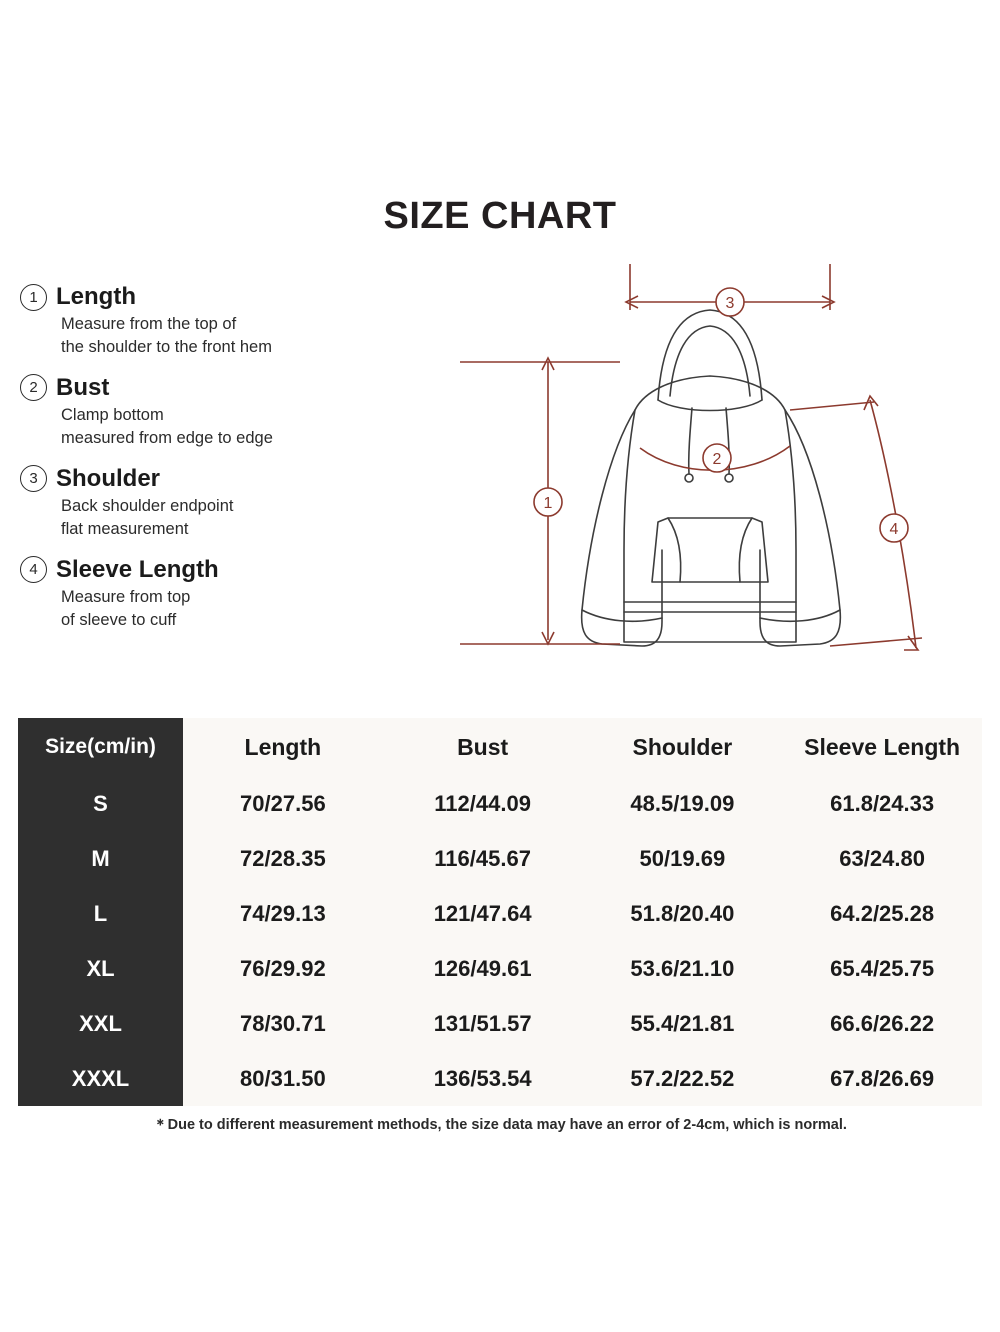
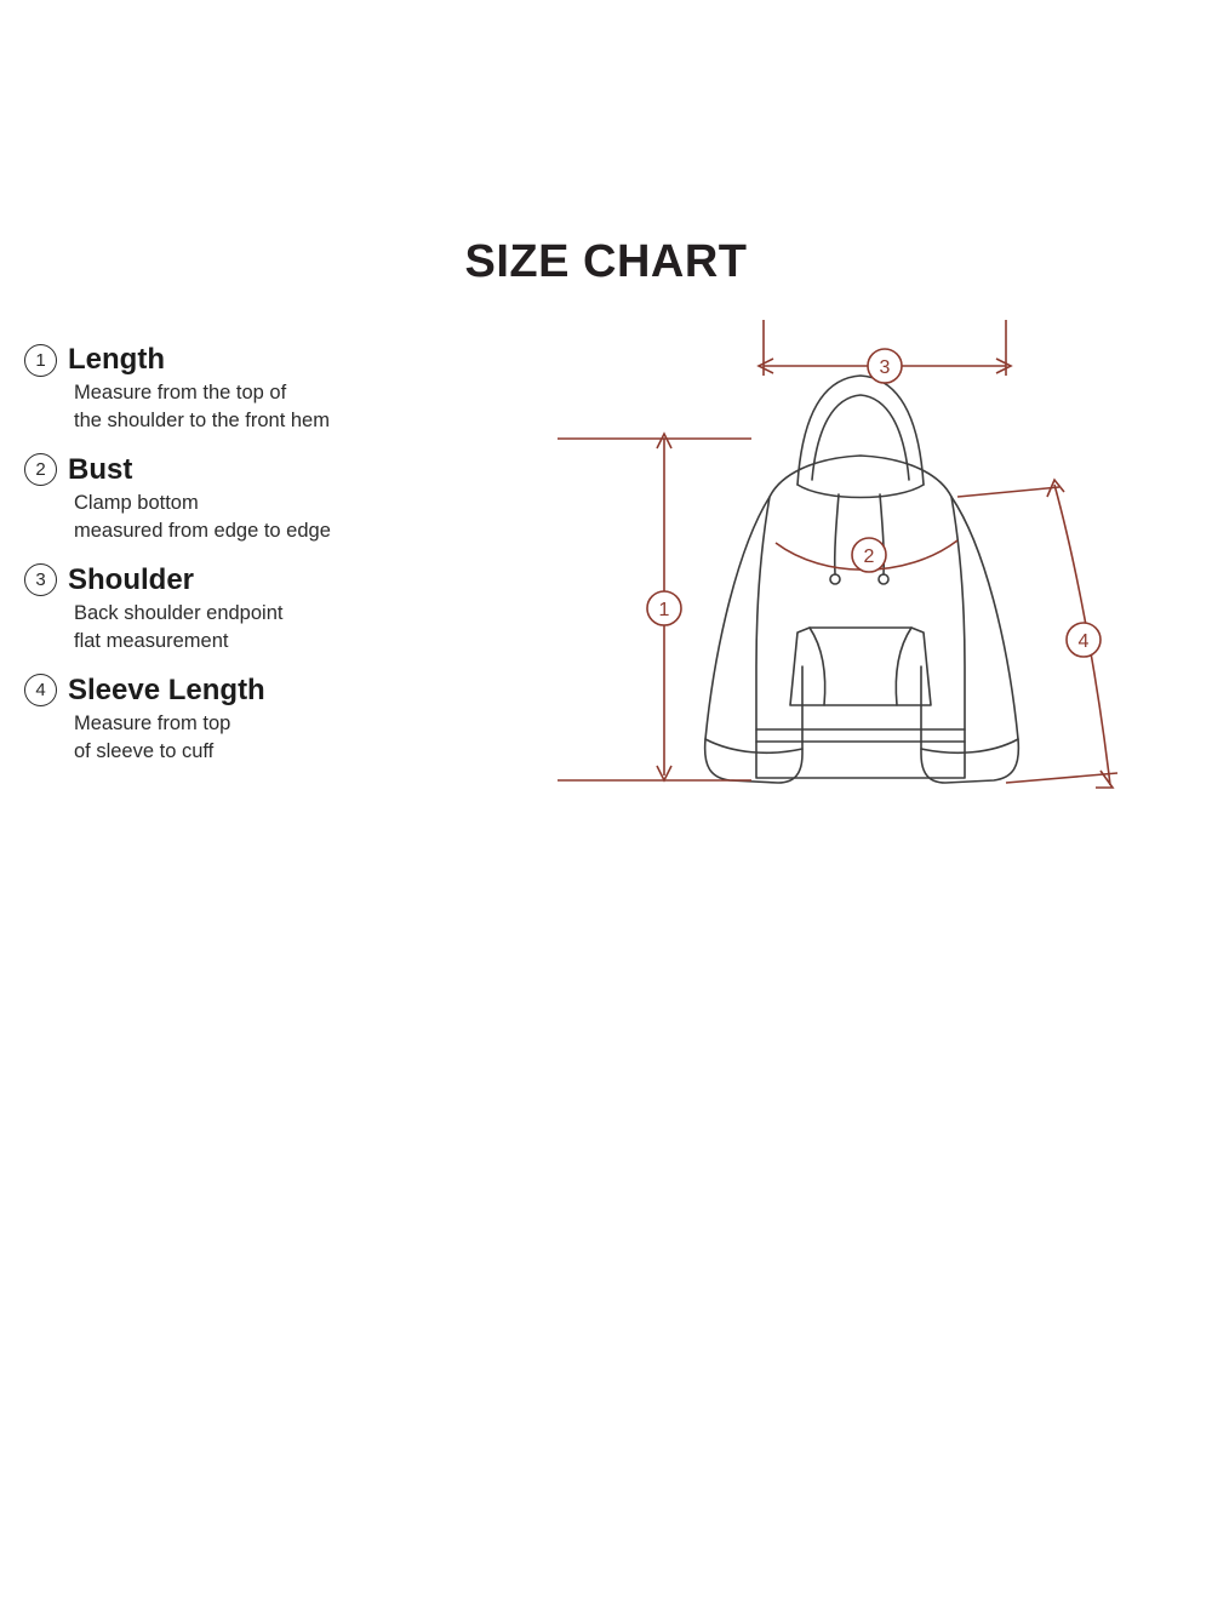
  SIZE CHART
  1
  Length
  Measure from the top of
  the shoulder to the front hem
  2
  Bust
  Clamp bottom
  measured from edge to edge
  3
  Shoulder
  Back shoulder endpoint
  flat measurement
  4
  Sleeve Length
  Measure from top
  of sleeve to cuff
  1
  2
  3
  4
- Size(cm/in)	Length	Bust	Shoulder	Sleeve Length
- S	70/27.56	112/44.09	48.5/19.09	61.8/24.33
- M	72/28.35	116/45.67	50/19.69	63/24.80
- L	74/29.13	121/47.64	51.8/20.40	64.2/25.28
- XL	76/29.92	126/49.61	53.6/21.10	65.4/25.75
- XXL	78/30.71	131/51.57	55.4/21.81	66.6/26.22
- XXXL	80/31.50	136/53.54	57.2/22.52	67.8/26.69
- ＊Due to different measurement methods, the size data may have an error of 2-4cm, which is normal.
